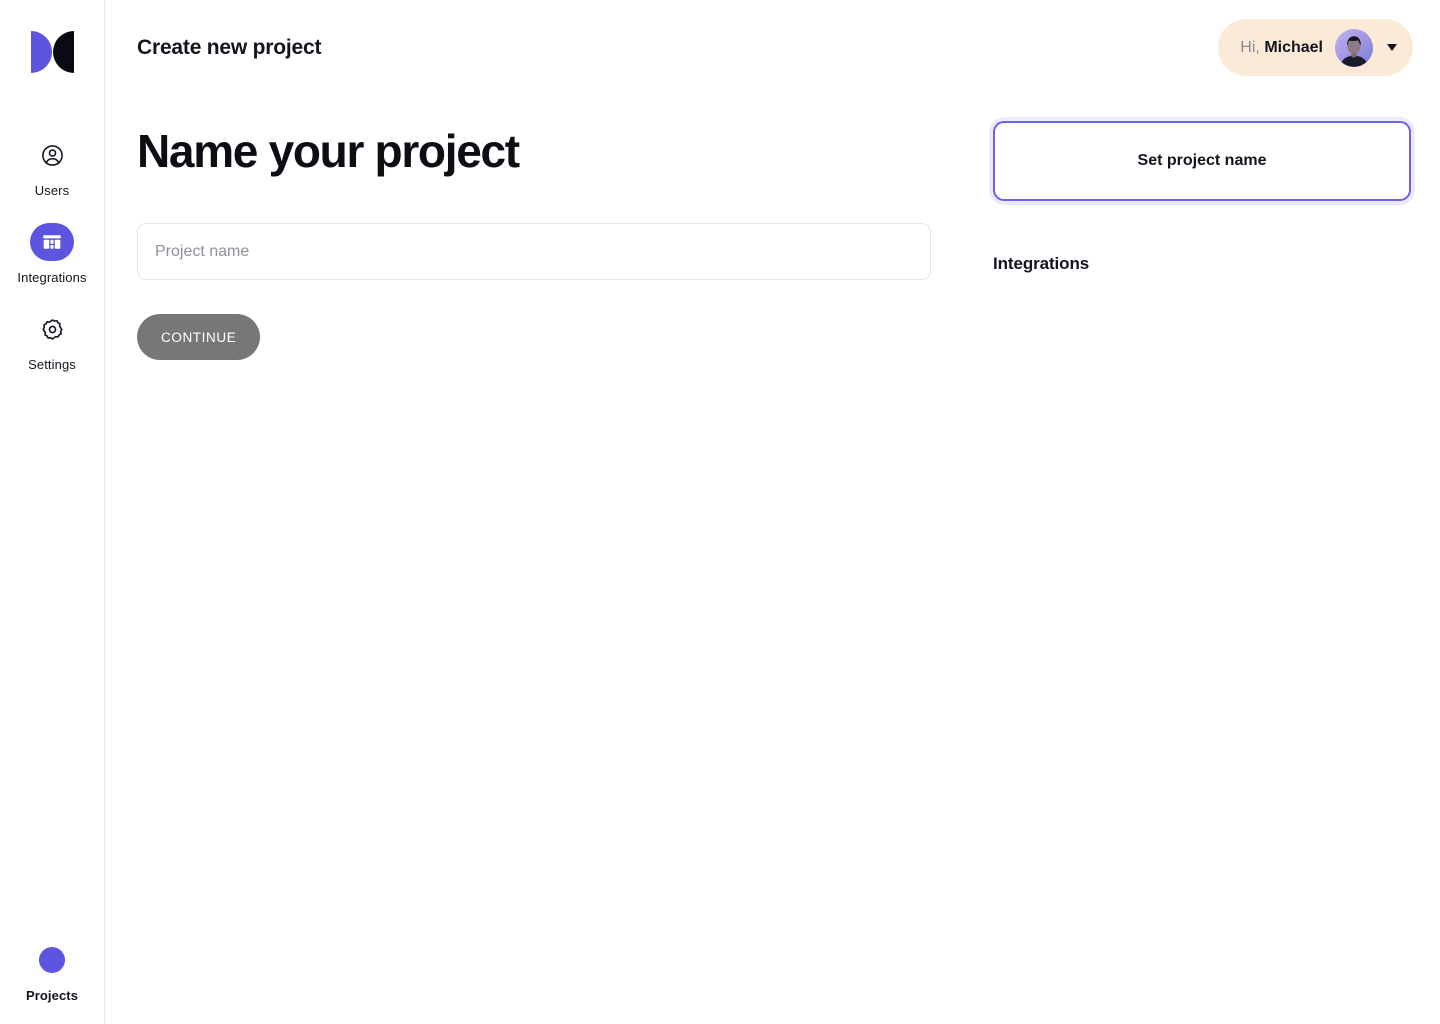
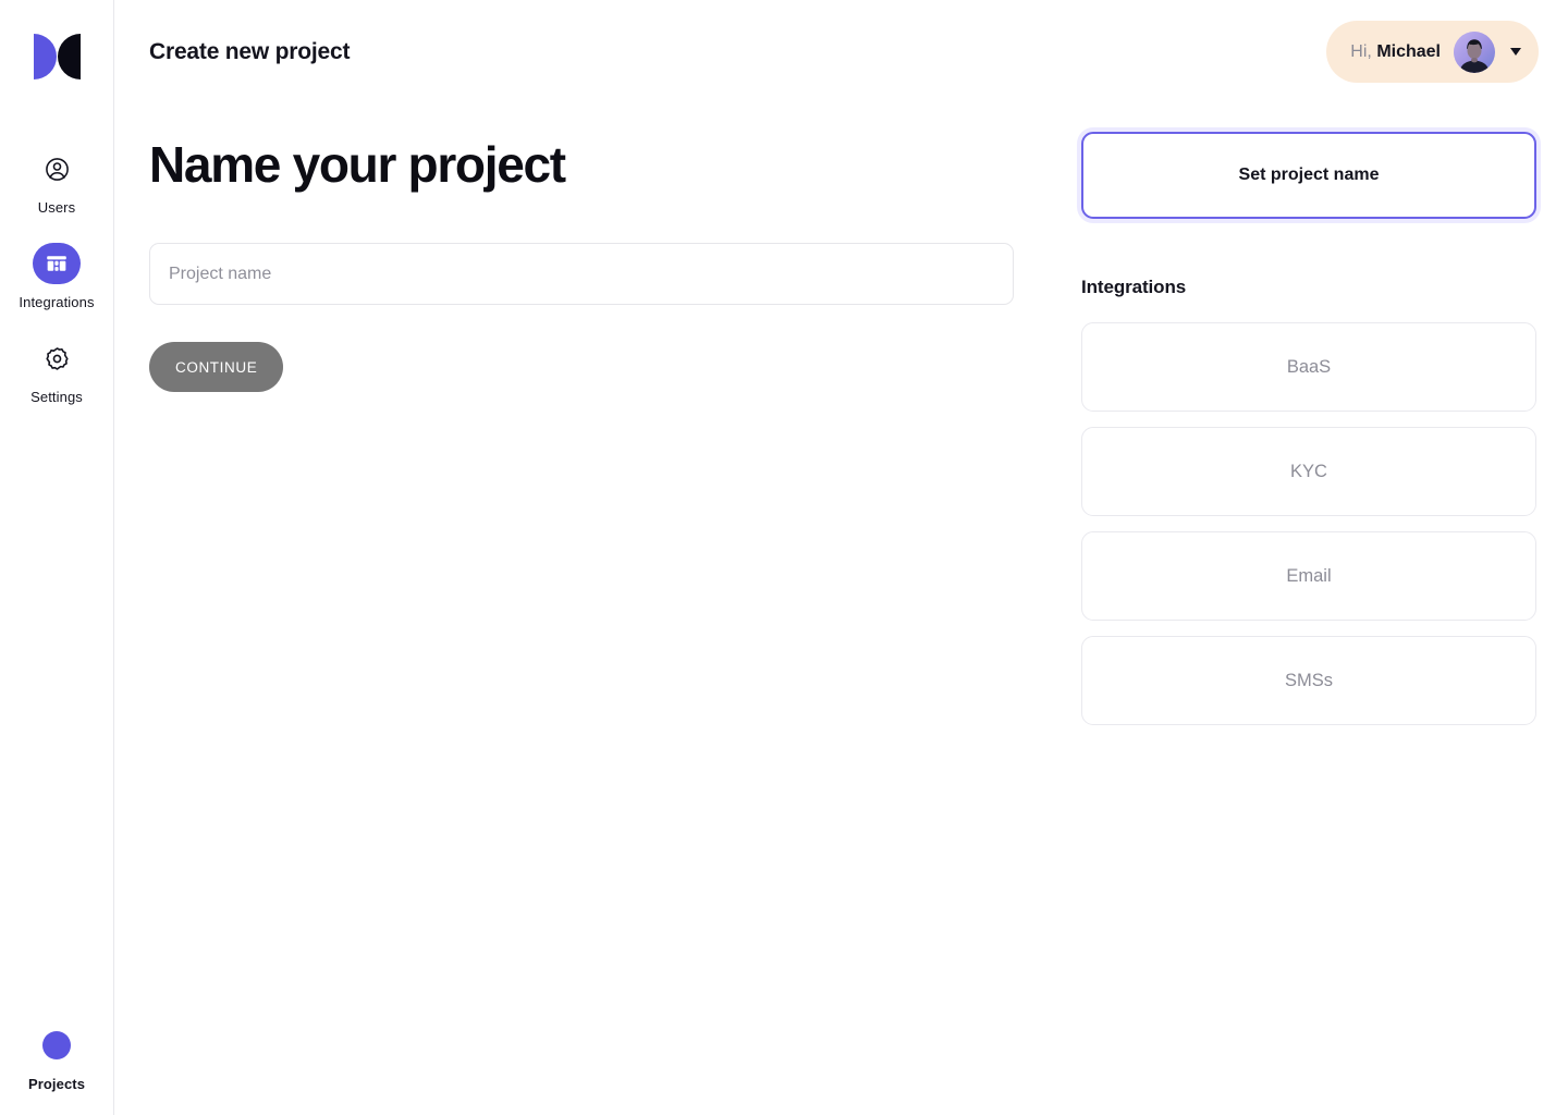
  Users
  Integrations
  Settings
  Projects
  Create new project
  Hi, Michael
  Name your project
  Project name
  CONTINUE
  Set project name
  Integrations
+ BaaS
+ KYC
+ Email
+ SMSs
